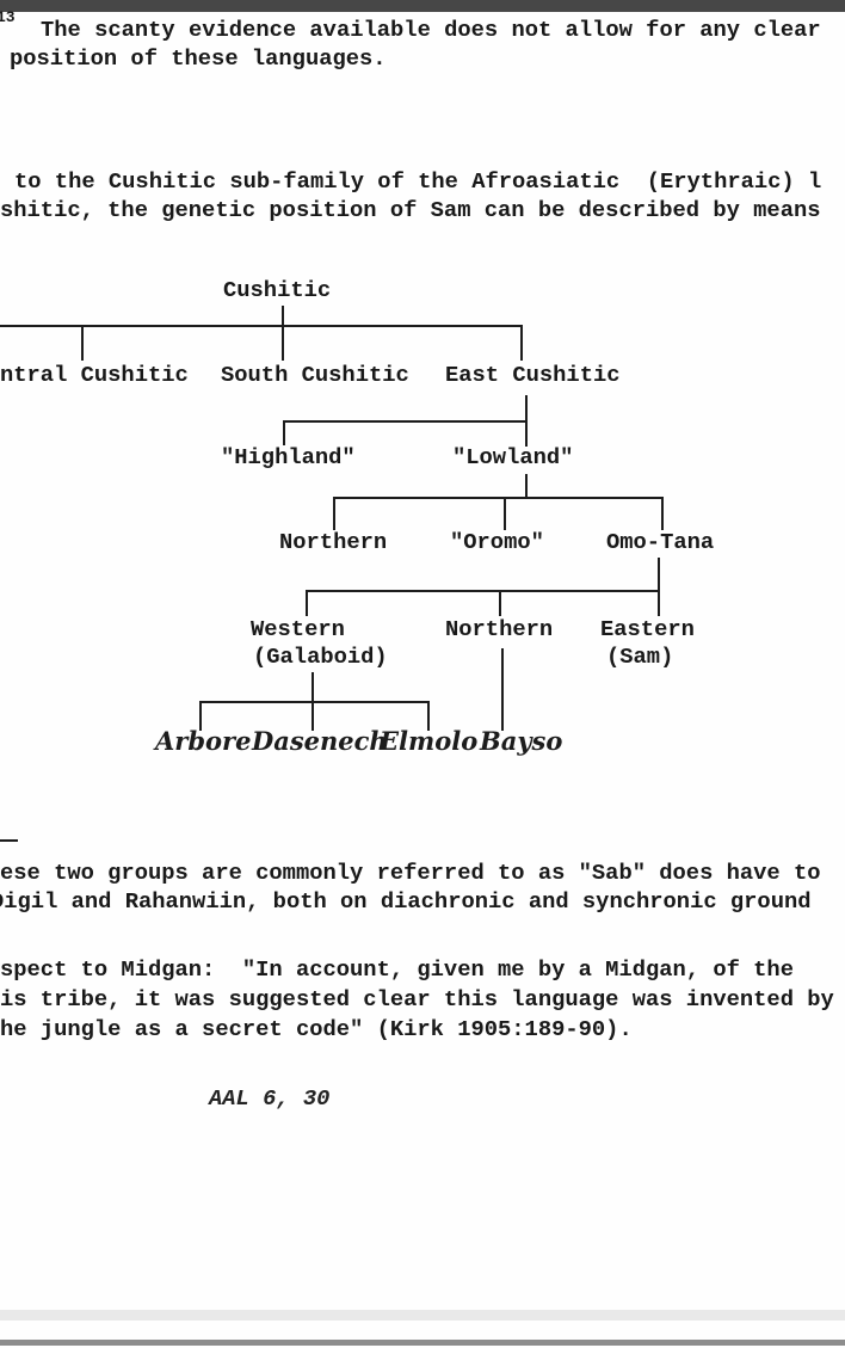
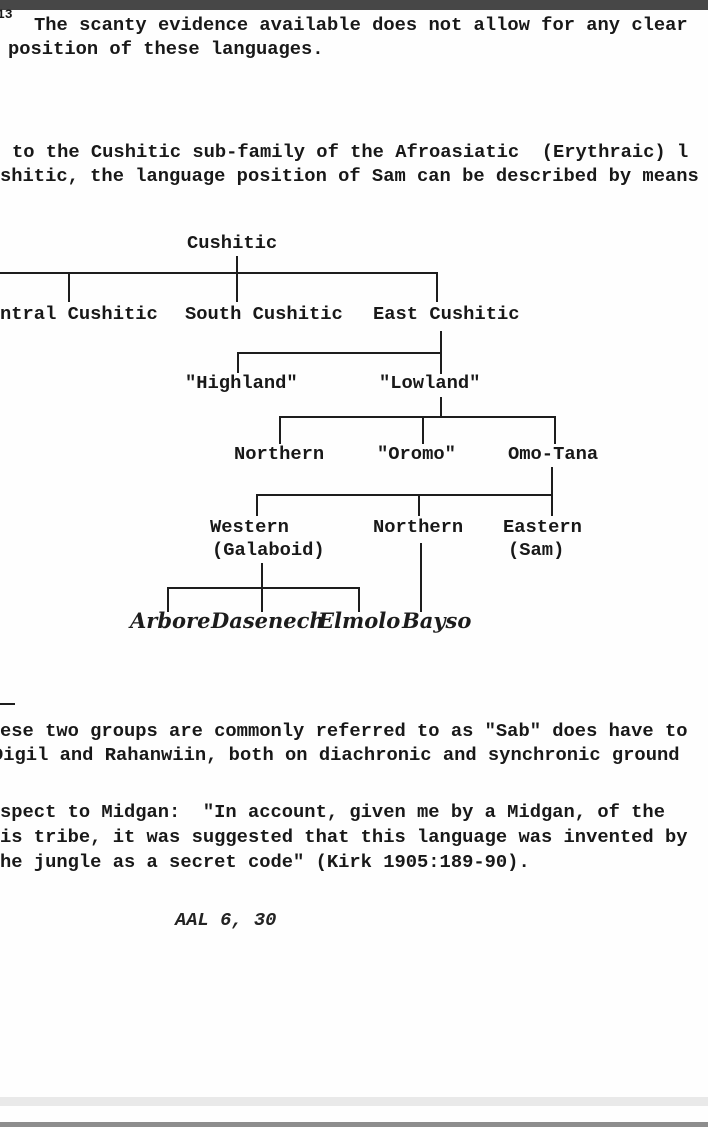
  13
  The scanty evidence available does not allow for any clear
  position of these languages.
  to the Cushitic sub-family of the Afroasiatic (Erythraic) l
- shitic, the genetic position of Sam can be described by means
+ shitic, the language position of Sam can be described by means
  Cushitic
  ntral Cushitic
  South Cushitic
  East Cushitic
  "Highland"
  "Lowland"
  Northern
  "Oromo"
  Omo-Tana
  Western
  (Galaboid)
  Northern
  Eastern
  (Sam)
  Arbore
  Dasenech
  Elmolo
  Bayso
  ese two groups are commonly referred to as "Sab" does have to
  igil and Rahanwiin, both on diachronic and synchronic ground
  spect to Midgan: "In account, given me by a Midgan, of the
- is tribe, it was suggested clear this language was invented by
+ is tribe, it was suggested that this language was invented by
  he jungle as a secret code" (Kirk 1905:189-90).
  AAL 6, 30
